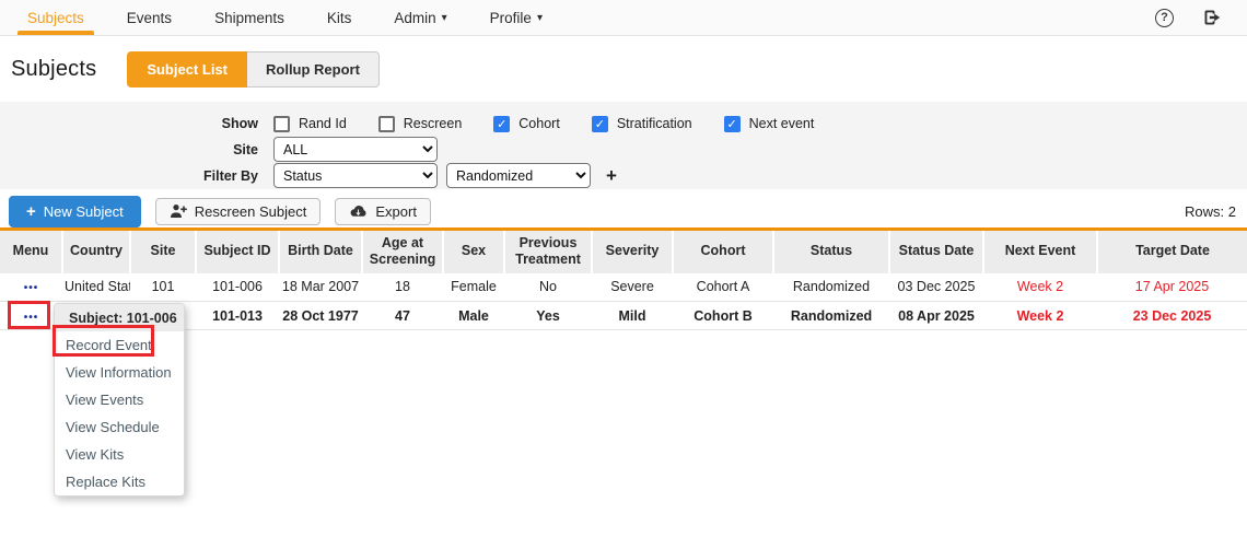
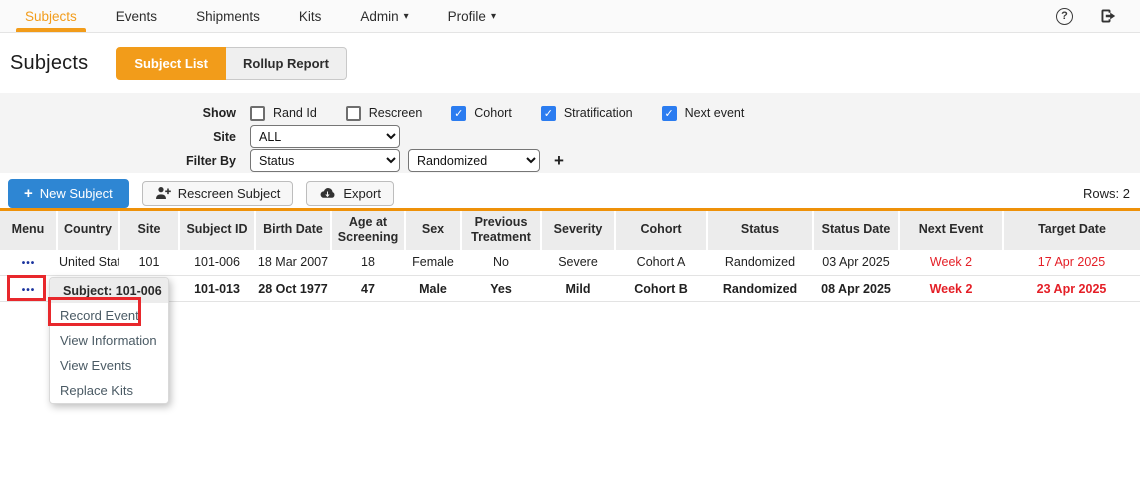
  Subjects
  Events
  Shipments
  Kits
  Admin
  ▾
  Profile
  ▾
  ?
  Subjects
  Subject List
  Rollup Report
  Show
  Rand Id
  Rescreen
  ✓
  Cohort
  ✓
  Stratification
  ✓
  Next event
  Site
  ALL
  Filter By
  Status
  Randomized
  +
  +
  New Subject
  Rescreen Subject
  Export
  Rows: 2
  Menu	Country	Site	Subject ID	Birth Date	Age at Screening	Sex	Previous Treatment	Severity	Cohort	Status	Status Date	Next Event	Target Date
- •••	United Sta	101	101-006	18 Mar 2007	18	Female	No	Severe	Cohort A	Randomized	03 Dec 2025	Week 2	17 Apr 2025
+ •••	United Sta	101	101-006	18 Mar 2007	18	Female	No	Severe	Cohort A	Randomized	03 Apr 2025	Week 2	17 Apr 2025
- •••			101-013	28 Oct 1977	47	Male	Yes	Mild	Cohort B	Randomized	08 Apr 2025	Week 2	23 Dec 2025
+ •••			101-013	28 Oct 1977	47	Male	Yes	Mild	Cohort B	Randomized	08 Apr 2025	Week 2	23 Apr 2025
  Subject: 101-006
  Record Event
  View Information
  View Events
- View Schedule
- View Kits
  Replace Kits
